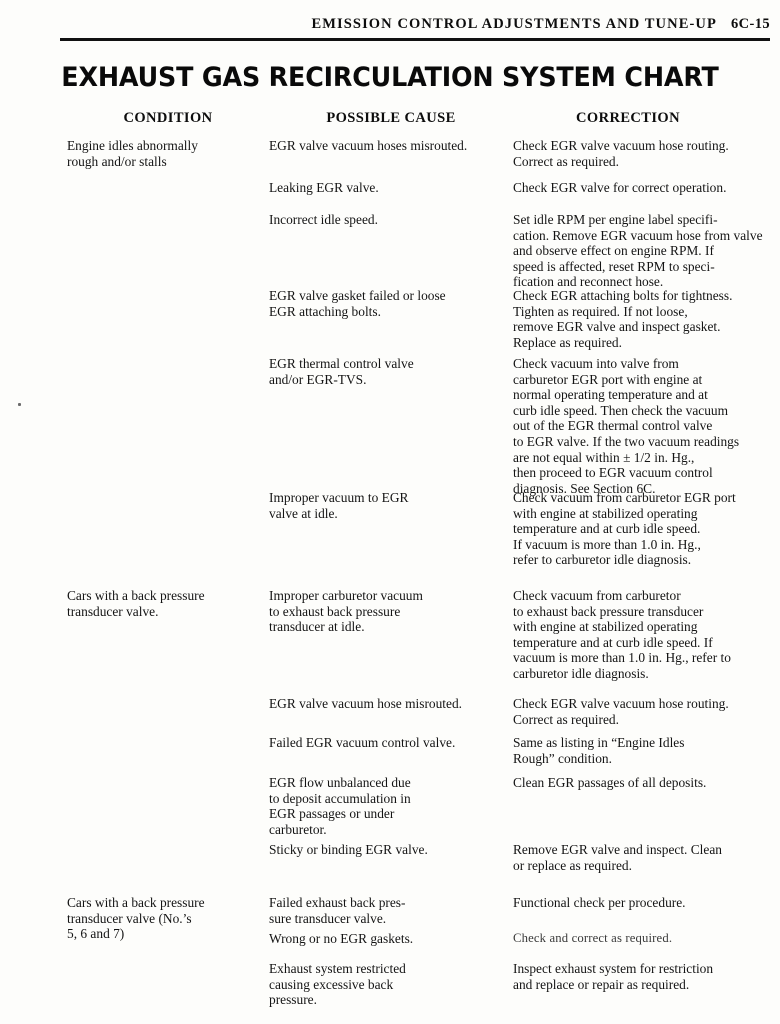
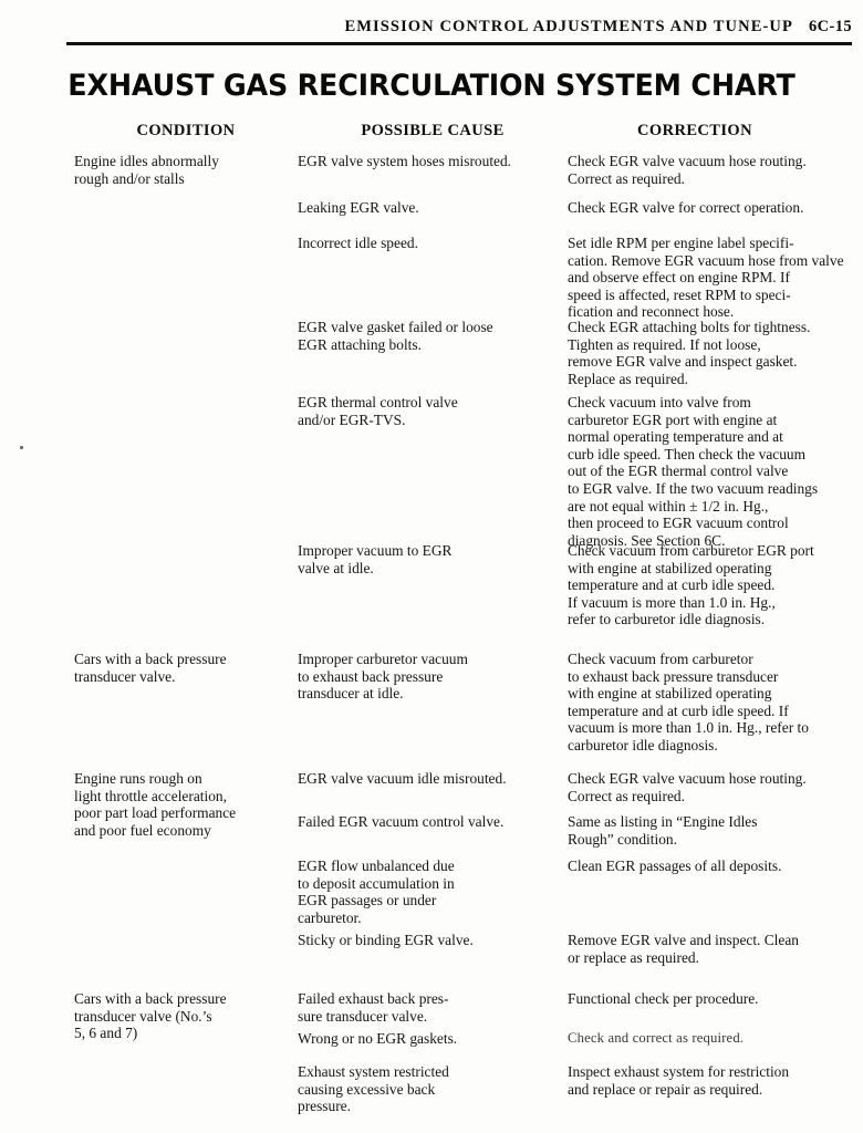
  EMISSION CONTROL ADJUSTMENTS AND TUNE-UP 6C-15
  EXHAUST GAS RECIRCULATION SYSTEM CHART
  CONDITION
  POSSIBLE CAUSE
  CORRECTION
  Engine idles abnormally
  rough and/or stalls
- EGR valve vacuum hoses misrouted.
+ EGR valve system hoses misrouted.
  Check EGR valve vacuum hose routing.
  Correct as required.
  Leaking EGR valve.
  Check EGR valve for correct operation.
  Incorrect idle speed.
  Set idle RPM per engine label specifi-
  cation. Remove EGR vacuum hose from valve
  and observe effect on engine RPM. If
  speed is affected, reset RPM to speci-
  fication and reconnect hose.
  EGR valve gasket failed or loose
  EGR attaching bolts.
  Check EGR attaching bolts for tightness.
  Tighten as required. If not loose,
  remove EGR valve and inspect gasket.
  Replace as required.
  EGR thermal control valve
  and/or EGR-TVS.
  Check vacuum into valve from
  carburetor EGR port with engine at
  normal operating temperature and at
  curb idle speed. Then check the vacuum
  out of the EGR thermal control valve
  to EGR valve. If the two vacuum readings
  are not equal within ± 1/2 in. Hg.,
  then proceed to EGR vacuum control
  diagnosis. See Section 6C.
  Improper vacuum to EGR
  valve at idle.
  Check vacuum from carburetor EGR port
  with engine at stabilized operating
  temperature and at curb idle speed.
  If vacuum is more than 1.0 in. Hg.,
  refer to carburetor idle diagnosis.
  Cars with a back pressure
  transducer valve.
  Improper carburetor vacuum
  to exhaust back pressure
  transducer at idle.
  Check vacuum from carburetor
  to exhaust back pressure transducer
  with engine at stabilized operating
  temperature and at curb idle speed. If
  vacuum is more than 1.0 in. Hg., refer to
  carburetor idle diagnosis.
+ Engine runs rough on
+ light throttle acceleration,
+ poor part load performance
+ and poor fuel economy
- EGR valve vacuum hose misrouted.
+ EGR valve vacuum idle misrouted.
  Check EGR valve vacuum hose routing.
  Correct as required.
  Failed EGR vacuum control valve.
  Same as listing in “Engine Idles
  Rough” condition.
  EGR flow unbalanced due
  to deposit accumulation in
  EGR passages or under
  carburetor.
  Clean EGR passages of all deposits.
  Sticky or binding EGR valve.
  Remove EGR valve and inspect. Clean
  or replace as required.
  Cars with a back pressure
  transducer valve (No.’s
  5, 6 and 7)
  Failed exhaust back pres-
  sure transducer valve.
  Functional check per procedure.
  Wrong or no EGR gaskets.
  Check and correct as required.
  Exhaust system restricted
  causing excessive back
  pressure.
  Inspect exhaust system for restriction
  and replace or repair as required.
